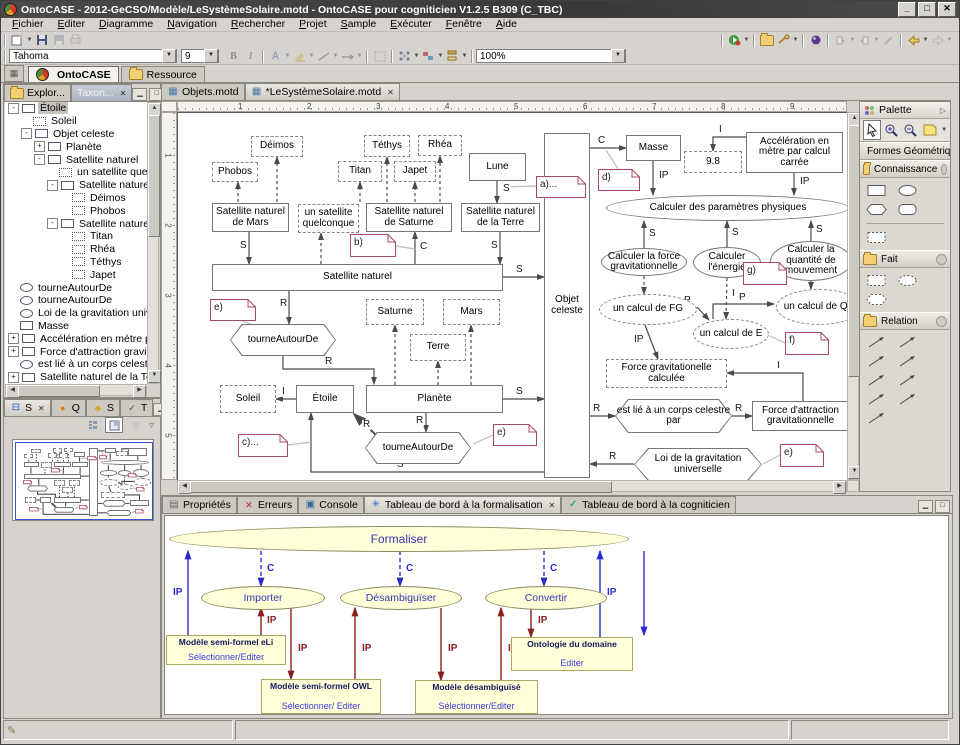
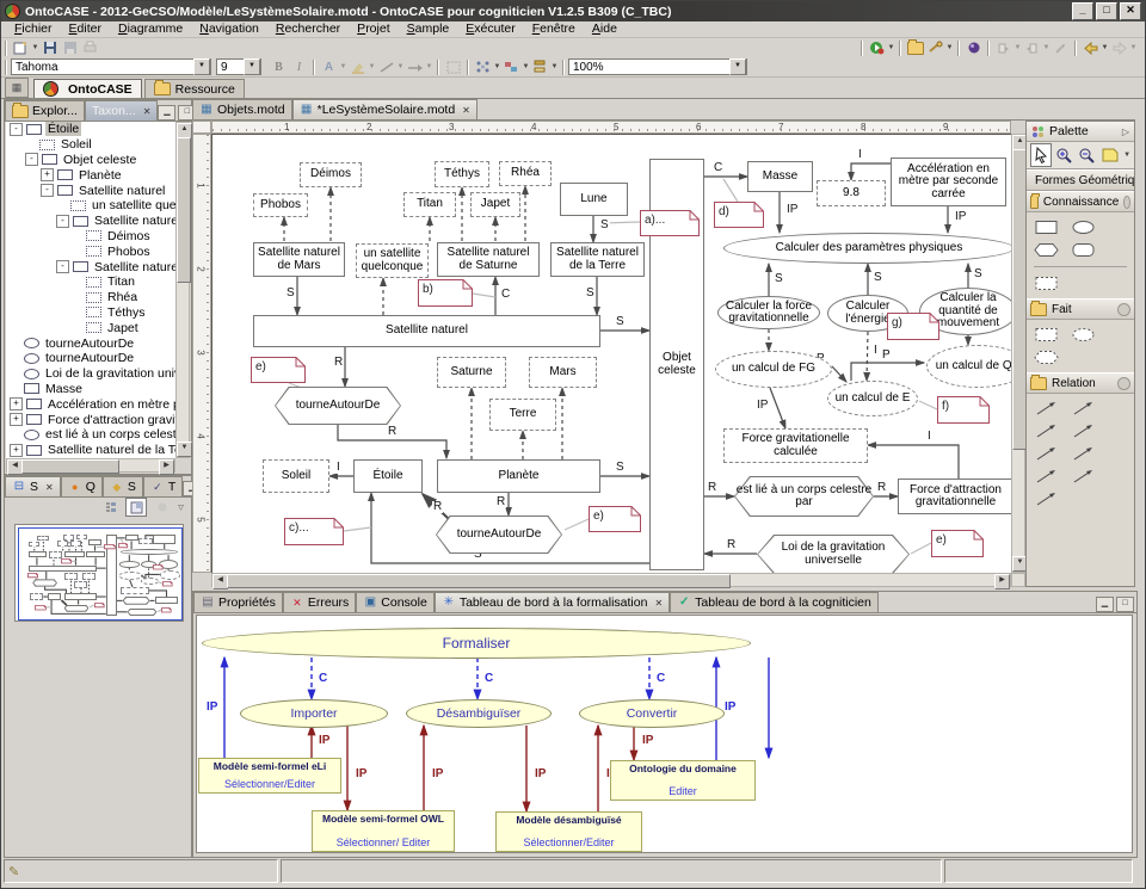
  OntoCASE - 2012-GeCSO/Modèle/LeSystèmeSolaire.motd - OntoCASE pour cogniticien V1.2.5 B309 (C_TBC)
  Fichier
  Editer
  Diagramme
  Navigation
  Rechercher
  Projet
  Sample
  Exécuter
  Fenêtre
  Aide
  Tahoma
  9
  B
  I
  A
  100%
  ▦
  OntoCASE
  Ressource
  Explor...
  Taxon...
  -
  Étoile
  Soleil
  -
  Objet celeste
  +
  Planète
  -
  Satellite naturel
  -
  Déimos
  Phobos
  -
  Titan
  Rhéa
  Téthys
  Japet
  tourneAutourDe
  tourneAutourDe
  Loi de la gravitation uni
  Masse
  +
  +
  est lié à un corps celes
  +
  Satellite naturel de la T
  S
  Q
  S
  T
  Objets.motd
  *LeSystèmeSolaire.motd
  1
  2
  3
  4
  5
  6
  7
  8
  9
  S
  S
  C
  S
  S
  C
  I
  IP
  IP
  S
  S
  S
  I
  IP
  I
  R
  R
  R
  R
  R
  S
  I
  R
  R
  S
  P
  Déimos
  Phobos
  Téthys
  Rhéa
  Titan
  Japet
  Lune
  Satellite naturel de Mars
  un satellite quelconque
  Satellite naturel de Saturne
  Satellite naturel de la Terre
  Satellite naturel
  Objet celeste
  Masse
  9.8
- Accélération en mètre par calcul carrée
+ Accélération en mètre par seconde carrée
  Calculer des paramètres physiques
  Calculer la force gravitationnelle
  Calculer l'énergie
  Calculer la quantité de mouvement
  un calcul de FG
  un calcul de E
  un calcul de Q
  Force gravitationelle calculée
  est lié à un corps celestre par
  Force d'attraction gravitationnelle
  Loi de la gravitation universelle
  tourneAutourDe
  Saturne
  Mars
  Terre
  Soleil
  Étoile
  Planète
  tourneAutourDe
  a)...
  b)
  d)
  e)
  c)...
  e)
  g)
  f)
  e)
  Palette
  ▷
  Formes Géométriq
  Connaissance
  Fait
  Relation
  Propriétés
  Erreurs
  Console
  Tableau de bord à la formalisation
  Tableau de bord à la cogniticien
  C
  C
  C
  IP
  IP
  IP
  IP
  IP
  IP
  IP
  Formaliser
  Importer
  Désambiguïser
  Convertir
  Modèle semi-formel eLi
  Sélectionner/Editer
  Modèle semi-formel OWL
  Sélectionner/ Editer
  Modèle désambiguïsé
  Sélectionner/Editer
  Ontologie du domaine
  Editer
  ✎
